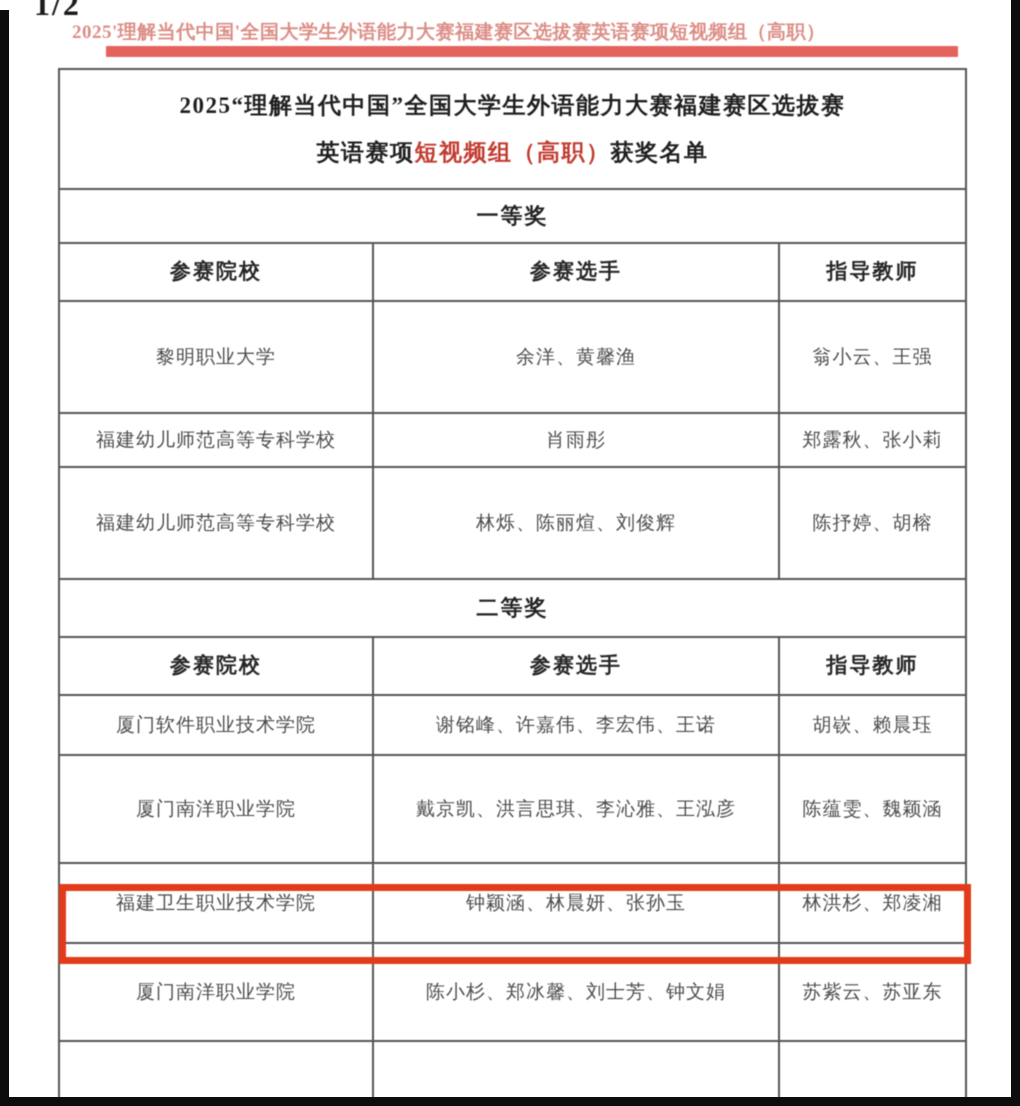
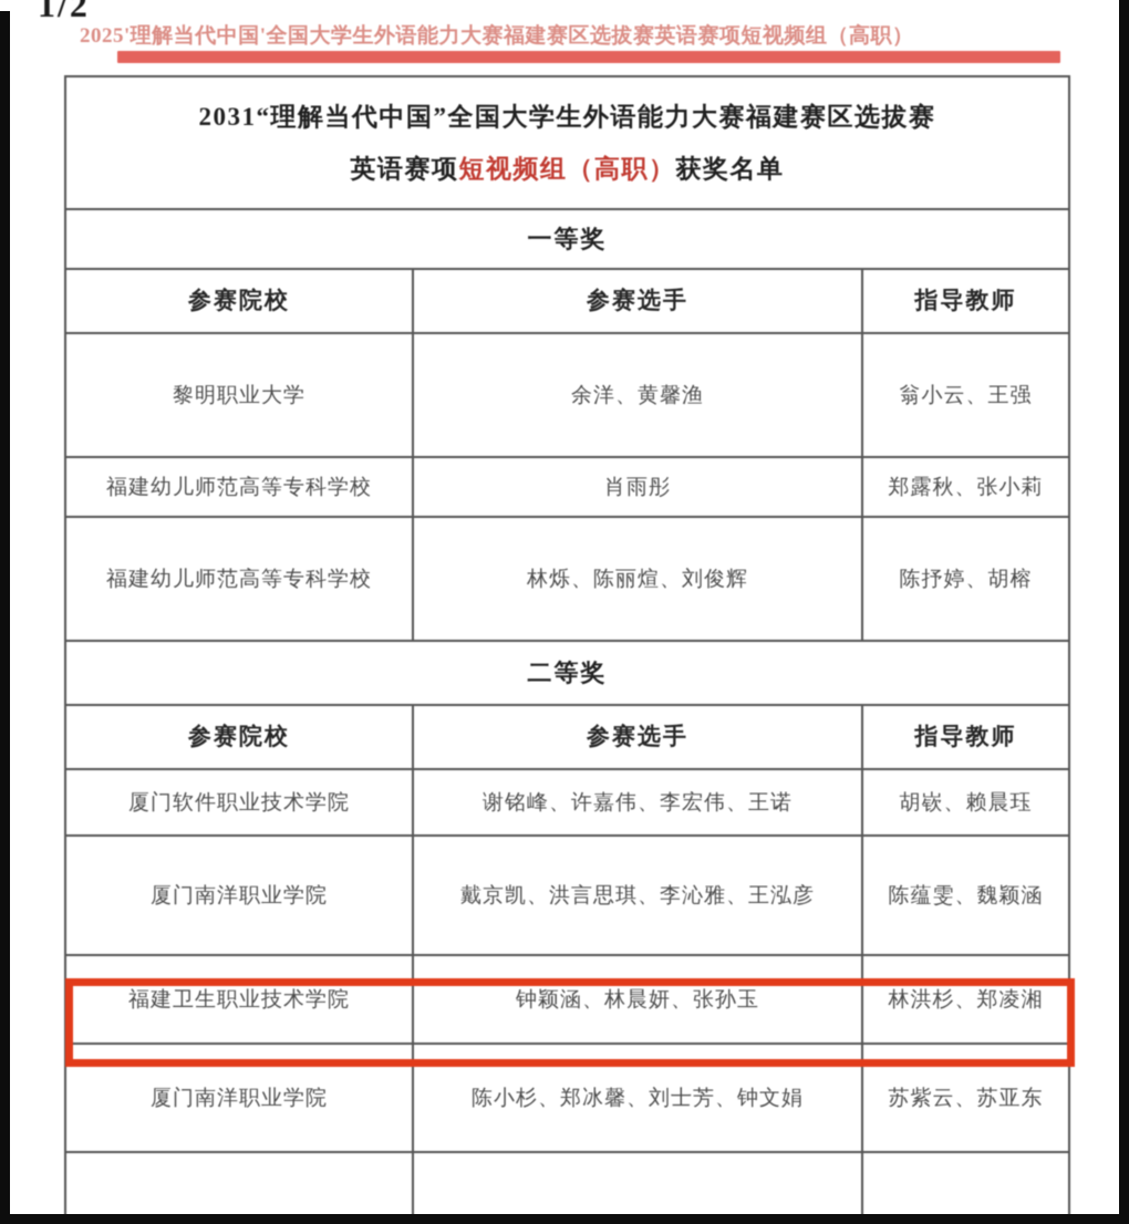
  1/2
  2025'理解当代中国'全国大学生外语能力大赛福建赛区选拔赛英语赛项短视频组（高职）
- 2025“理解当代中国”全国大学生外语能力大赛福建赛区选拔赛 英语赛项短视频组（高职）获奖名单
+ 2031“理解当代中国”全国大学生外语能力大赛福建赛区选拔赛 英语赛项短视频组（高职）获奖名单
  一等奖
  参赛院校	参赛选手	指导教师
  黎明职业大学	余洋、黄馨渔	翁小云、王强
  福建幼儿师范高等专科学校	肖雨彤	郑露秋、张小莉
  福建幼儿师范高等专科学校	林烁、陈丽煊、刘俊辉	陈抒婷、胡榕
  二等奖
  参赛院校	参赛选手	指导教师
  厦门软件职业技术学院	谢铭峰、许嘉伟、李宏伟、王诺	胡嵚、赖晨珏
  厦门南洋职业学院	戴京凯、洪言思琪、李沁雅、王泓彦	陈蕴雯、魏颖涵
  福建卫生职业技术学院	钟颖涵、林晨妍、张孙玉	林洪杉、郑凌湘
  厦门南洋职业学院	陈小杉、郑冰馨、刘士芳、钟文娟	苏紫云、苏亚东
